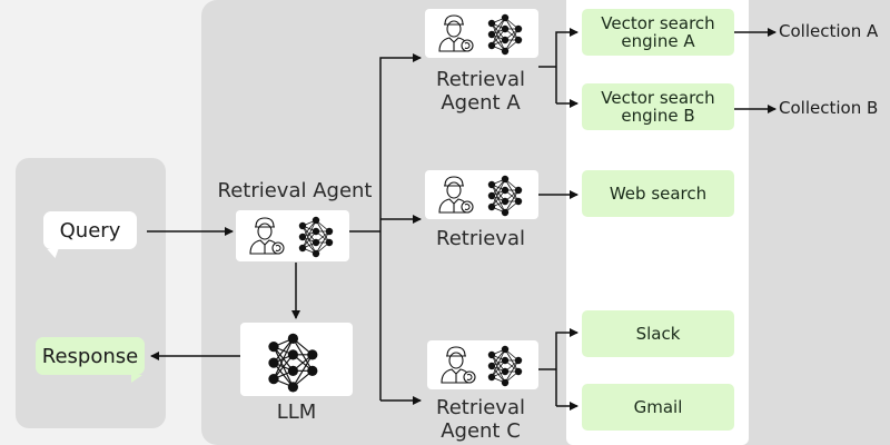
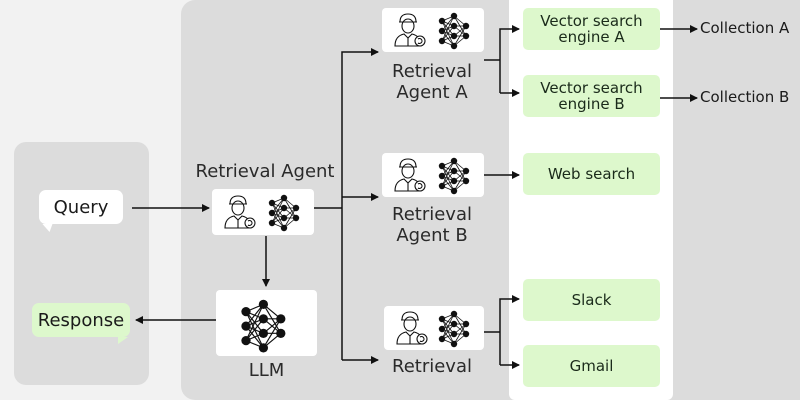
  Query
  Response
  Retrieval Agent
  LLM
  Retrieval
  Agent A
  Retrieval
+ Agent B
  Retrieval
- Agent C
  Vector search
  engine A
  Vector search
  engine B
  Web search
  Slack
  Gmail
  Collection A
  Collection B
